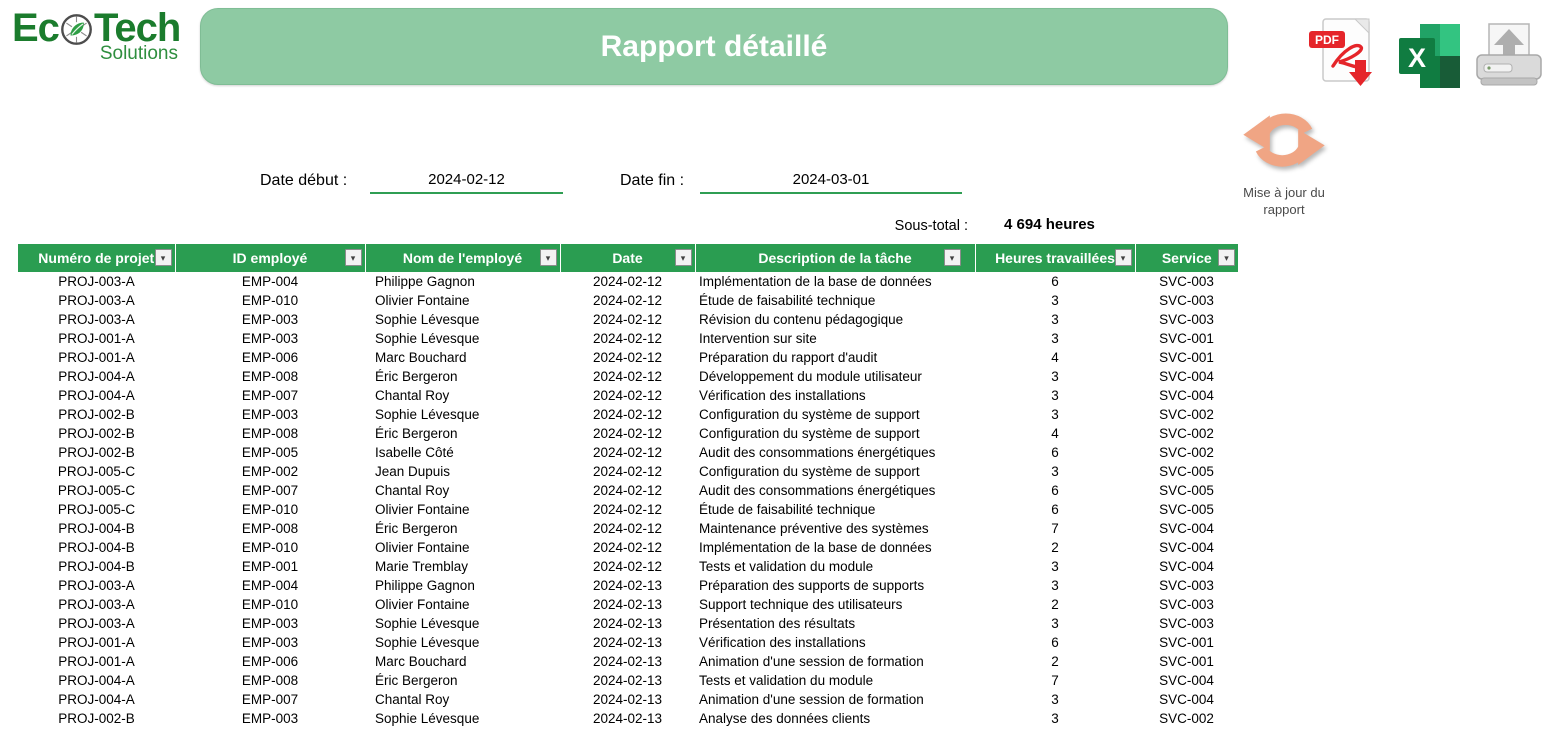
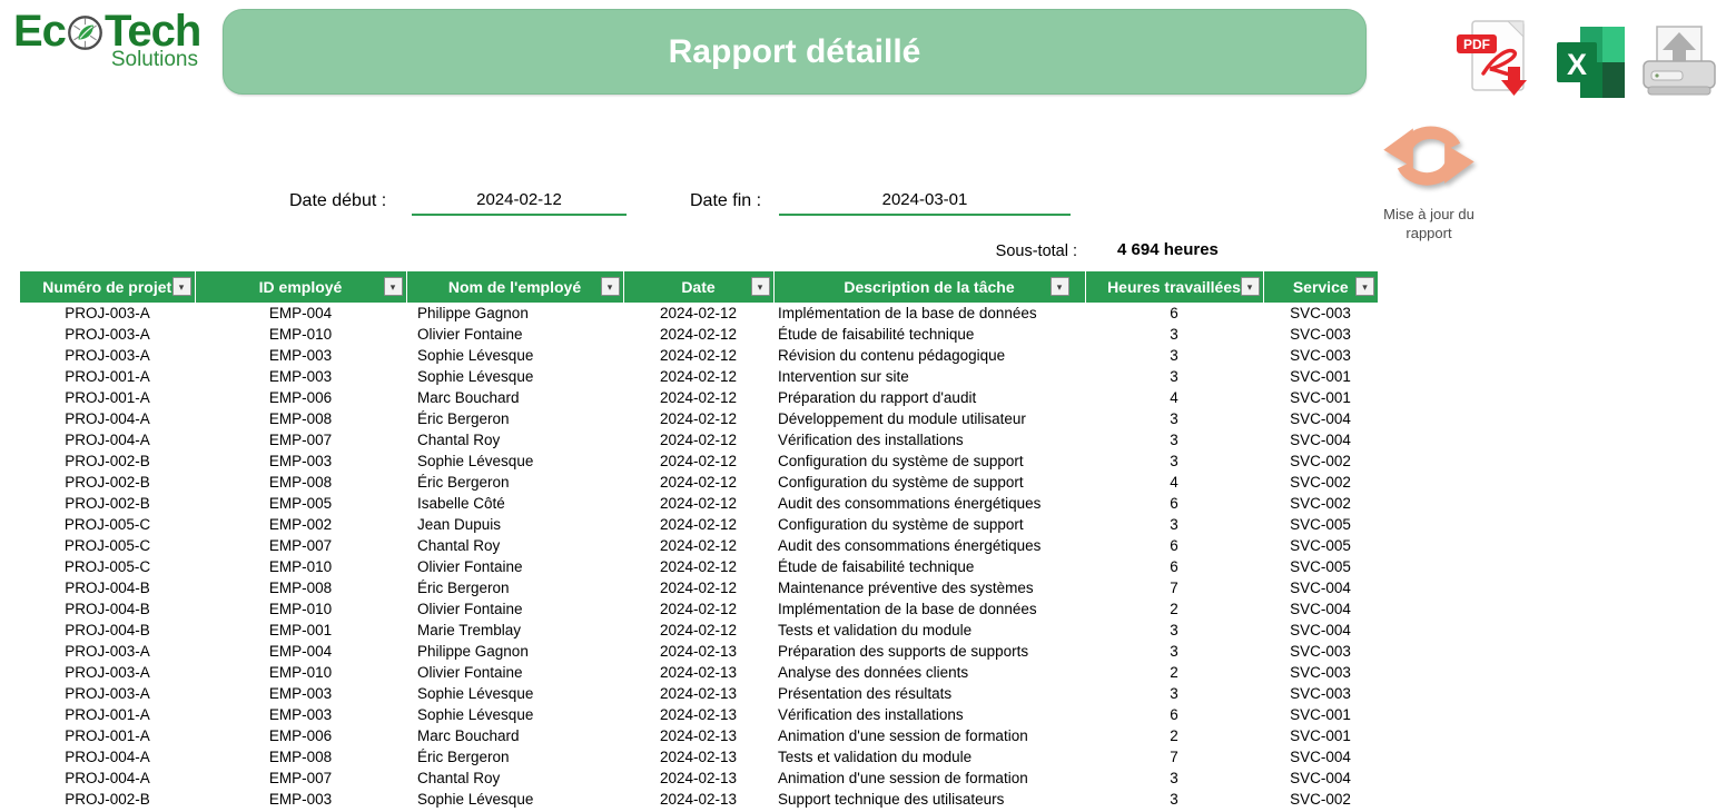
  Ec
  Tech
  Solutions
  Rapport détaillé
  PDF
  X
  Mise à jour du rapport
  Date début :
  2024-02-12
  Date fin :
  2024-03-01
  Sous-total :
  4 694 heures
  Numéro de projet ▾	ID employé ▾	Nom de l'employé ▾	Date ▾	Description de la tâche ▾	Heures travaillées ▾	Service ▾
  PROJ-003-A	EMP-004	Philippe Gagnon	2024-02-12	Implémentation de la base de données	6	SVC-003
  PROJ-003-A	EMP-010	Olivier Fontaine	2024-02-12	Étude de faisabilité technique	3	SVC-003
  PROJ-003-A	EMP-003	Sophie Lévesque	2024-02-12	Révision du contenu pédagogique	3	SVC-003
  PROJ-001-A	EMP-003	Sophie Lévesque	2024-02-12	Intervention sur site	3	SVC-001
  PROJ-001-A	EMP-006	Marc Bouchard	2024-02-12	Préparation du rapport d'audit	4	SVC-001
  PROJ-004-A	EMP-008	Éric Bergeron	2024-02-12	Développement du module utilisateur	3	SVC-004
  PROJ-004-A	EMP-007	Chantal Roy	2024-02-12	Vérification des installations	3	SVC-004
  PROJ-002-B	EMP-003	Sophie Lévesque	2024-02-12	Configuration du système de support	3	SVC-002
  PROJ-002-B	EMP-008	Éric Bergeron	2024-02-12	Configuration du système de support	4	SVC-002
  PROJ-002-B	EMP-005	Isabelle Côté	2024-02-12	Audit des consommations énergétiques	6	SVC-002
  PROJ-005-C	EMP-002	Jean Dupuis	2024-02-12	Configuration du système de support	3	SVC-005
  PROJ-005-C	EMP-007	Chantal Roy	2024-02-12	Audit des consommations énergétiques	6	SVC-005
  PROJ-005-C	EMP-010	Olivier Fontaine	2024-02-12	Étude de faisabilité technique	6	SVC-005
  PROJ-004-B	EMP-008	Éric Bergeron	2024-02-12	Maintenance préventive des systèmes	7	SVC-004
  PROJ-004-B	EMP-010	Olivier Fontaine	2024-02-12	Implémentation de la base de données	2	SVC-004
  PROJ-004-B	EMP-001	Marie Tremblay	2024-02-12	Tests et validation du module	3	SVC-004
  PROJ-003-A	EMP-004	Philippe Gagnon	2024-02-13	Préparation des supports de supports	3	SVC-003
- PROJ-003-A	EMP-010	Olivier Fontaine	2024-02-13	Support technique des utilisateurs	2	SVC-003
+ PROJ-003-A	EMP-010	Olivier Fontaine	2024-02-13	Analyse des données clients	2	SVC-003
  PROJ-003-A	EMP-003	Sophie Lévesque	2024-02-13	Présentation des résultats	3	SVC-003
  PROJ-001-A	EMP-003	Sophie Lévesque	2024-02-13	Vérification des installations	6	SVC-001
  PROJ-001-A	EMP-006	Marc Bouchard	2024-02-13	Animation d'une session de formation	2	SVC-001
  PROJ-004-A	EMP-008	Éric Bergeron	2024-02-13	Tests et validation du module	7	SVC-004
  PROJ-004-A	EMP-007	Chantal Roy	2024-02-13	Animation d'une session de formation	3	SVC-004
- PROJ-002-B	EMP-003	Sophie Lévesque	2024-02-13	Analyse des données clients	3	SVC-002
+ PROJ-002-B	EMP-003	Sophie Lévesque	2024-02-13	Support technique des utilisateurs	3	SVC-002
